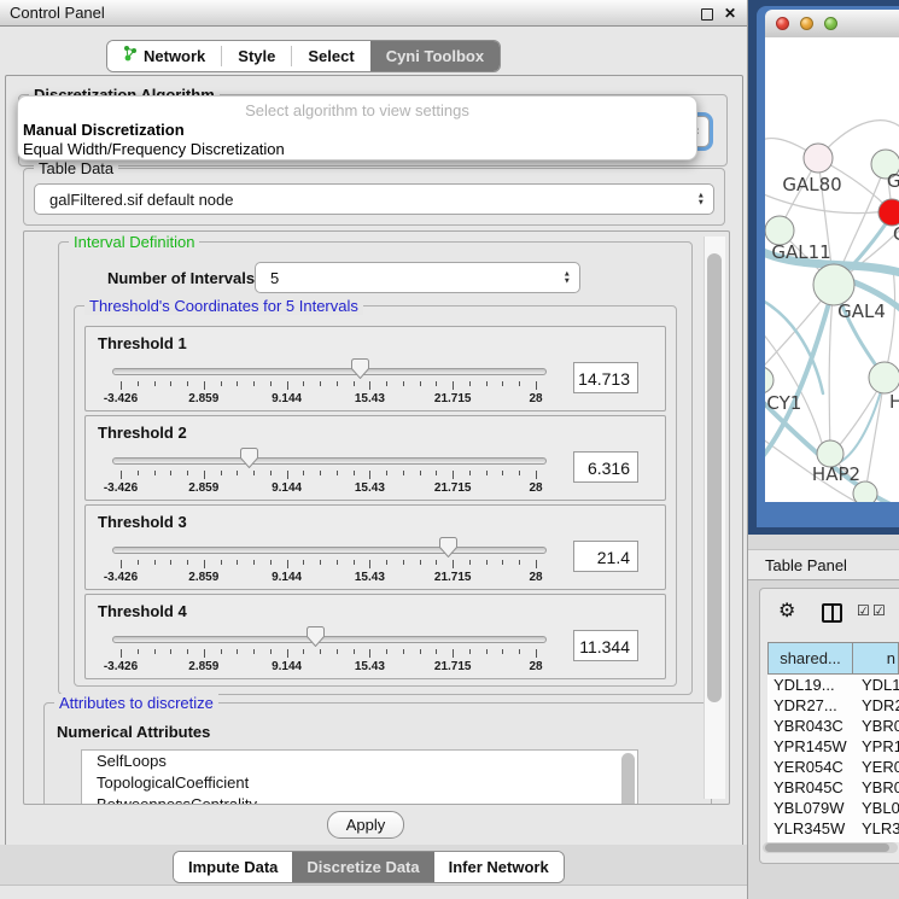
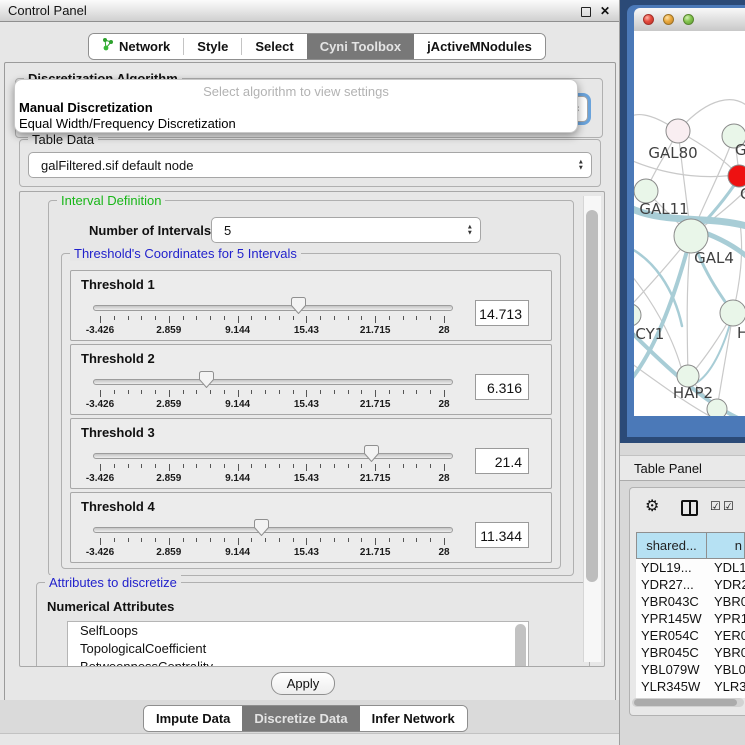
  Control Panel
  ✕
  Network
  Style
  Select
  Cyni Toolbox
+ jActiveMNodules
  Table Data
  galFiltered.sif default node
  Interval Definition
  Number of Intervals
  5
  Threshold's Coordinates for 5 Intervals
  Threshold 1
  -3.426
  2.859
  9.144
  15.43
  21.715
  28
  14.713
  Threshold 2
  -3.426
  2.859
  9.144
  15.43
  21.715
  28
  6.316
  Threshold 3
  -3.426
  2.859
  9.144
  15.43
  21.715
  28
  21.4
  Threshold 4
  -3.426
  2.859
  9.144
  15.43
  21.715
  28
  11.344
  Attributes to discretize
  Numerical Attributes
  SelfLoops
  TopologicalCoefficient
  Apply
  Impute Data
  Discretize Data
  Infer Network
  Select algorithm to view settings
  Manual Discretization
  Equal Width/Frequency Discretization
  GAL80
  G
  GAL11
  GAL4
  CY1
  H
  HAP2
  Table Panel
  ⚙
  ☑
  ☑
  shared...
  n
  YDL19...
  YDL1
  YDR27...
  YDR
  YBR043C
  YBR0
  YPR145W
  YPR1
  YER054C
  YER0
  YBR045C
  YBR0
  YBL079W
  YBL0
  YLR345W
  YLR3
